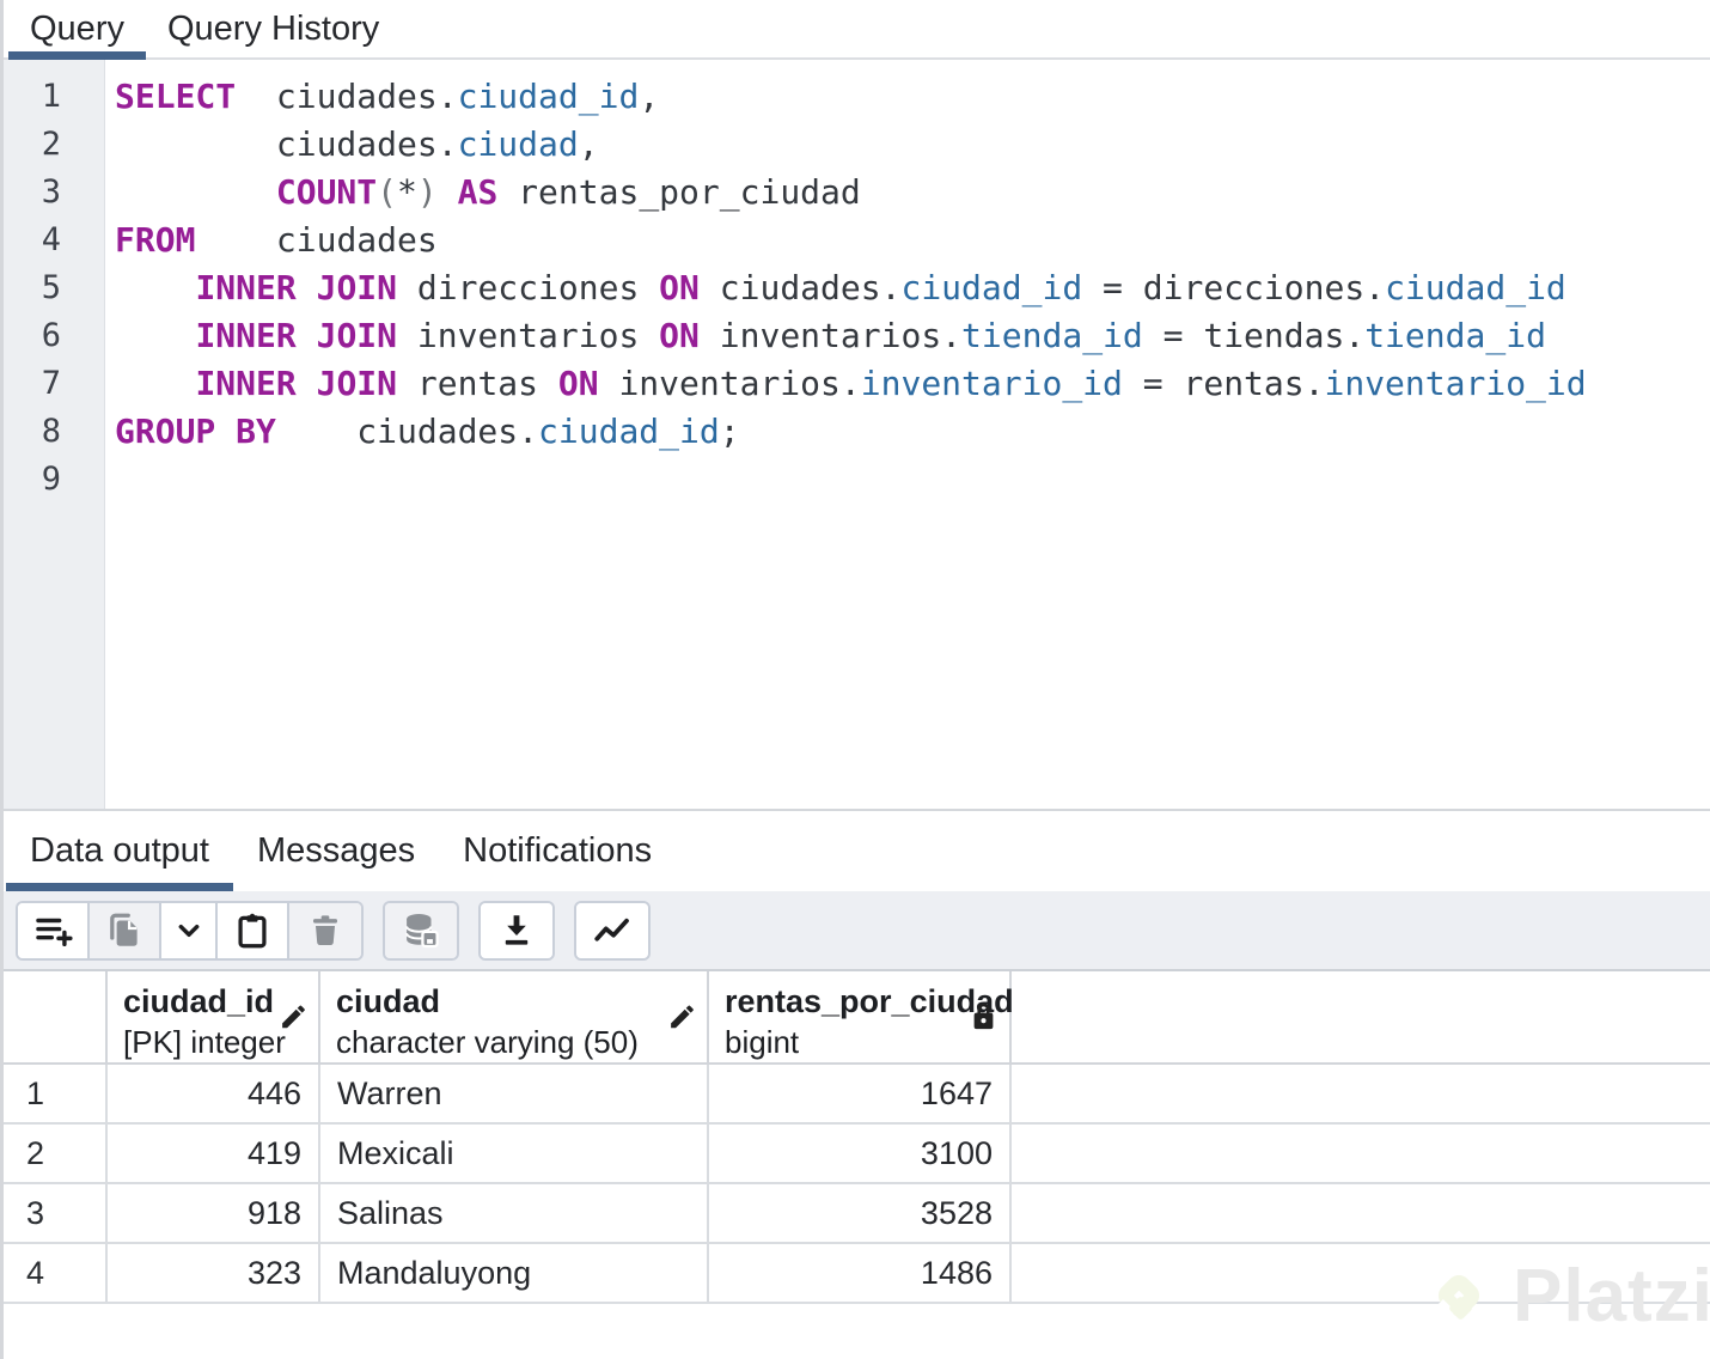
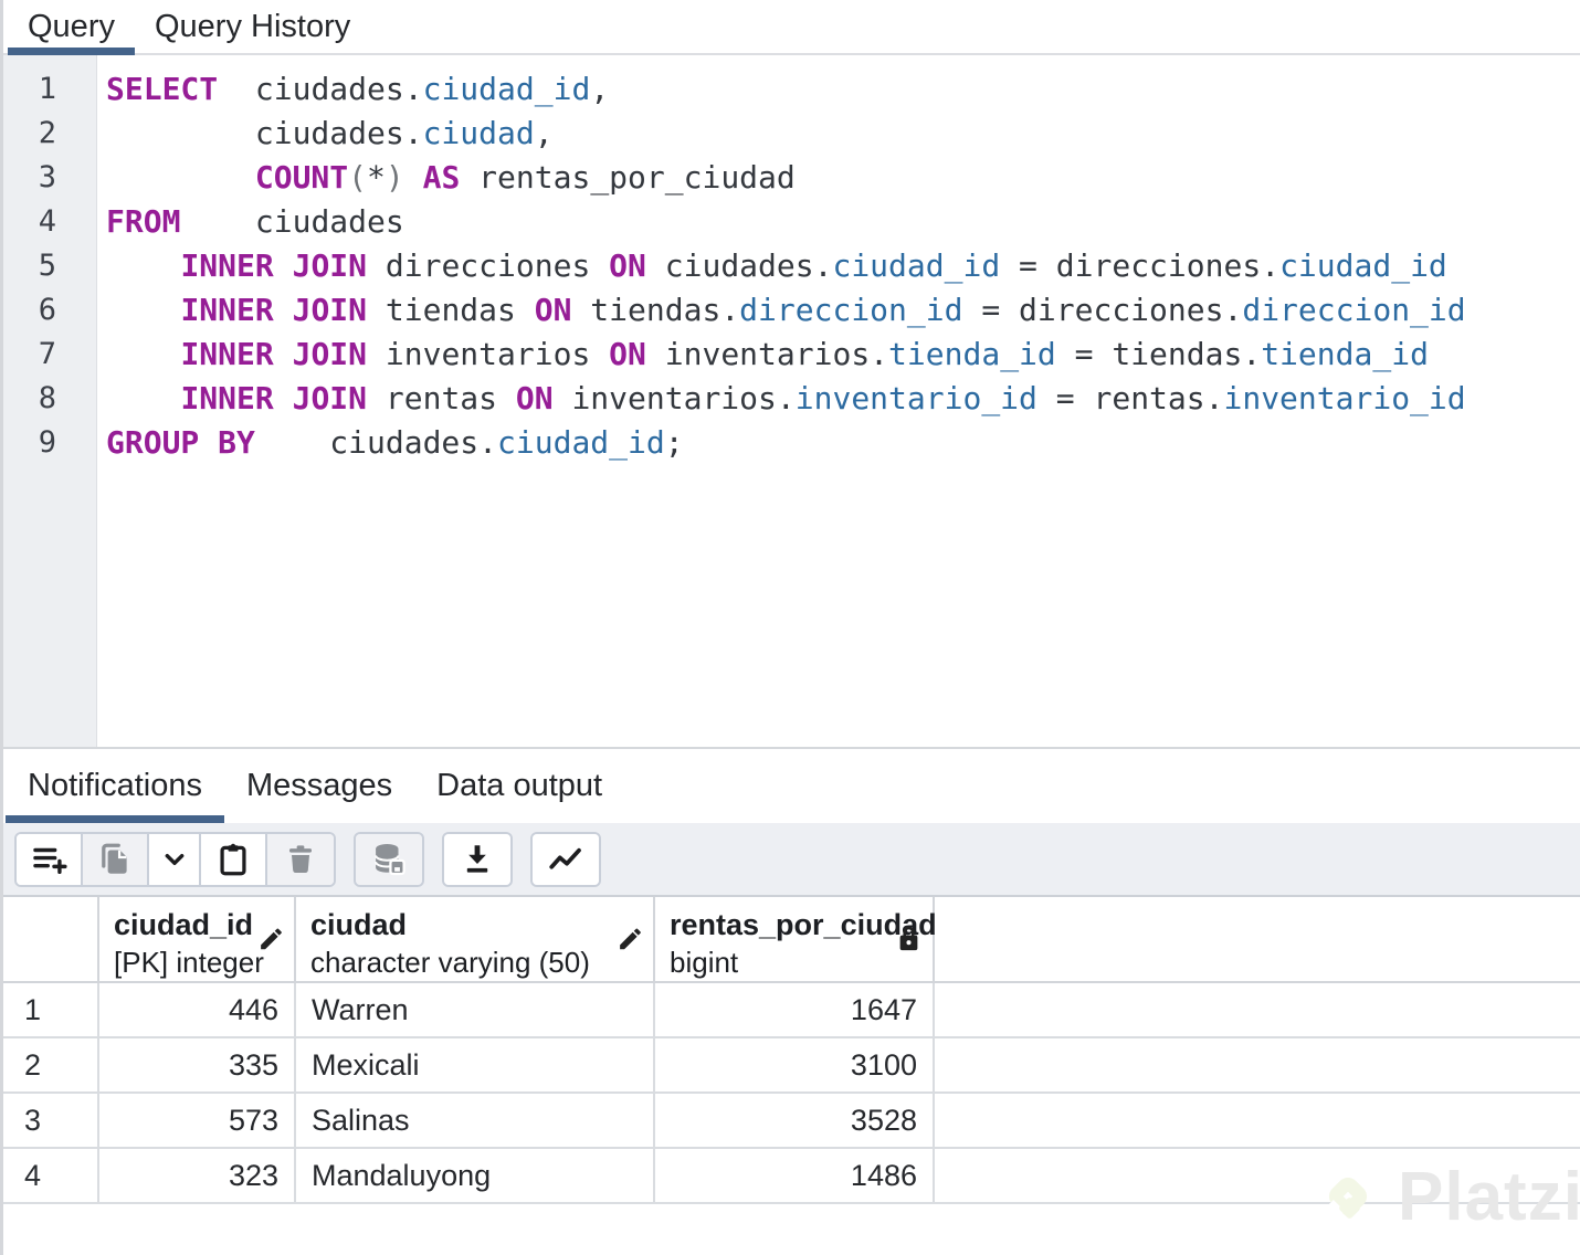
  Query
  Query History
  1
  2
  3
  4
  5
  6
  7
  8
  9
  SELECT ciudades.ciudad_id,
  ciudades.ciudad,
  COUNT(*) AS rentas_por_ciudad
  FROM ciudades
  INNER JOIN direcciones ON ciudades.ciudad_id = direcciones.ciudad_id
+ INNER JOIN tiendas ON tiendas.direccion_id = direcciones.direccion_id
  INNER JOIN inventarios ON inventarios.tienda_id = tiendas.tienda_id
  INNER JOIN rentas ON inventarios.inventario_id = rentas.inventario_id
  GROUP BY ciudades.ciudad_id;
- Data output
+ Notifications
  Messages
- Notifications
+ Data output
  ciudad_id
  [PK] integer
  ciudad
  character varying (50)
  rentas_por_ciudd
  bigint
  1
  446
  Warren
  1647
  2
- 419
+ 335
  Mexicali
  3100
  3
- 918
+ 573
  Salinas
  3528
  4
  323
  Mandaluyong
  1486
  Platzi
